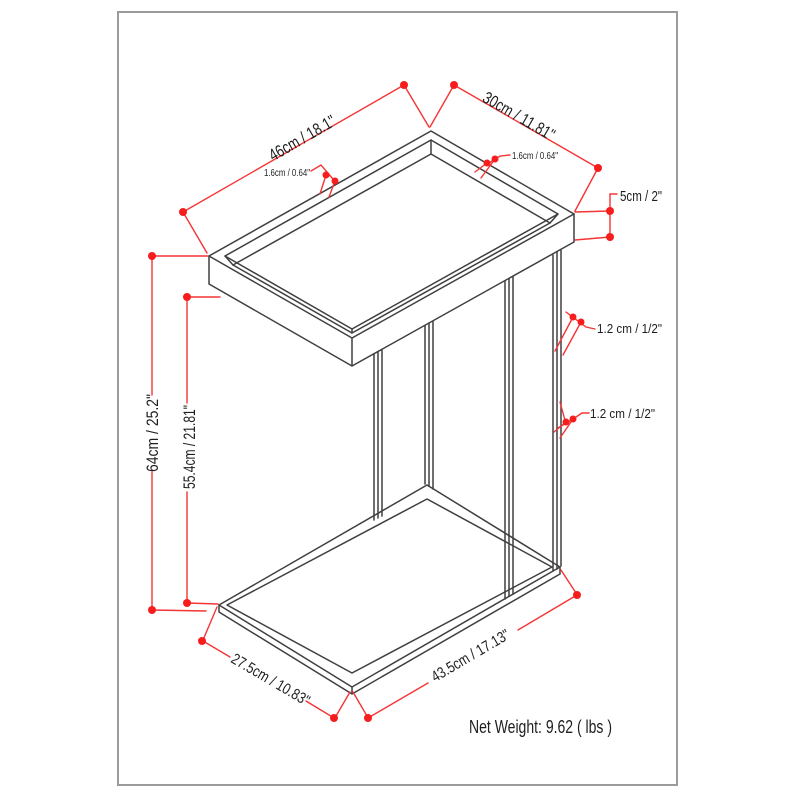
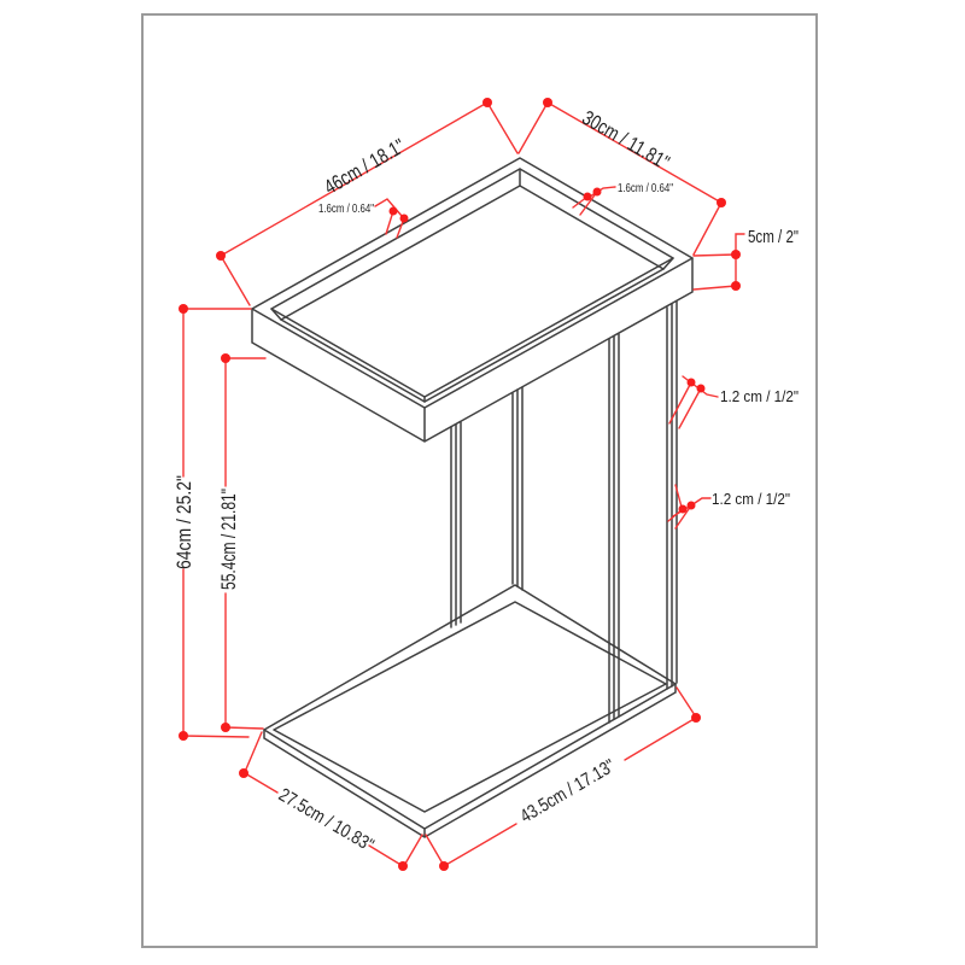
  1.6cm / 0.64"
  1.6cm / 0.64"
  5cm / 2"
  1.2 cm / 1/2"
  1.2 cm / 1/2"
- Net Weight: 9.62 ( lbs )
